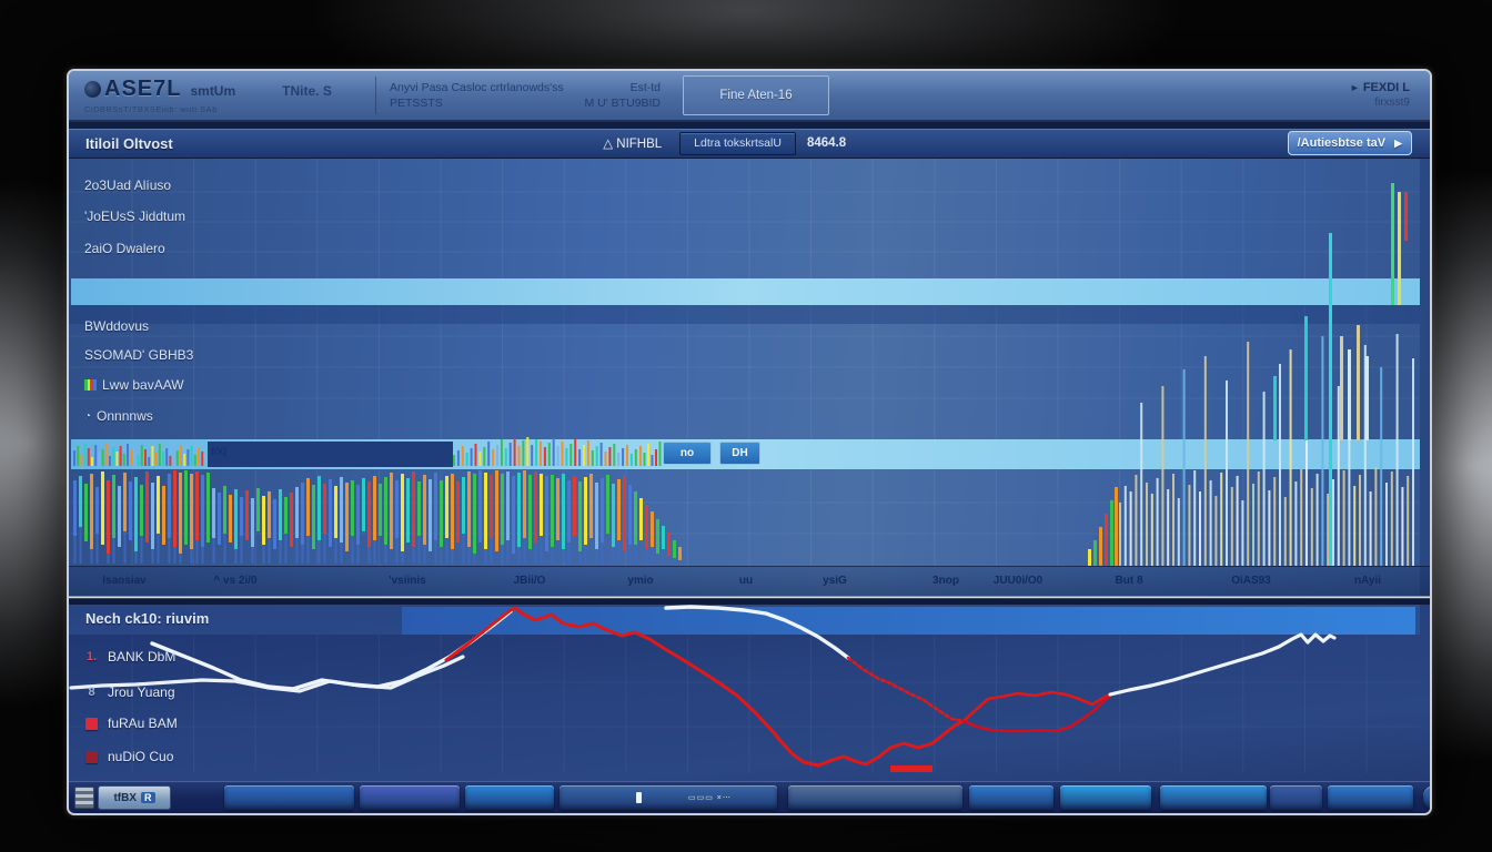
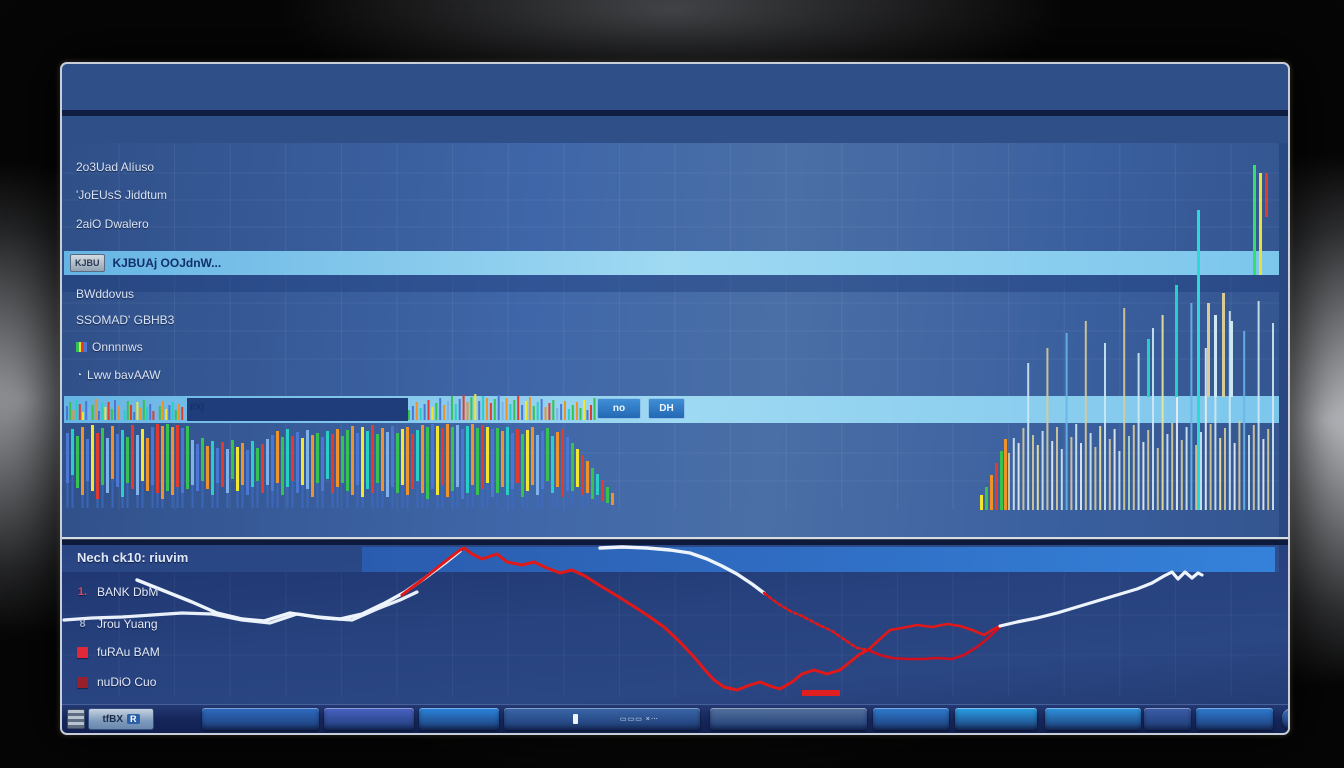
- ASE7L
- smtUm
- TNite. S
- CiDBRSsT/TBXSEiiib: wuti SAb
- Anyvi Pasa Casloc crtrlanowds'ss
- Est-td
- PETSSTS
- M U' BTU9BID
- Fine Aten-16
- ► FEXDI L
- firxsst9
- Itiloil Oltvost
- △ NIFHBL
- Ldtra tokskrtsalU
- 8464.8
- /Autiesbtse taV
- ▶
  2o3Uad Alíuso
  'JoEUsS Jiddtum
  2aiO Dwalero
  BWddovus
  SSOMAD' GBHB3
- Lww bavAAW
+ Onnnnws
  ◔
- Onnnnws
+ Lww bavAAW
+ KJBU
+ KJBUAj OOJdnW...
  no
  DH
- Isaosiav
- ^ vs 2i/0
- 'vsiinis
- JBii/O
- ymio
- uu
- ysiG
- 3nop
- JUU0i/O0
- But 8
- OiAS93
- nAyii
  Nech ck10: riuvim
  1.
  BANK DbM
  8
  Jrou Yuang
  fuRAu BAM
  nuDiO Cuo
  tfBX
  R
